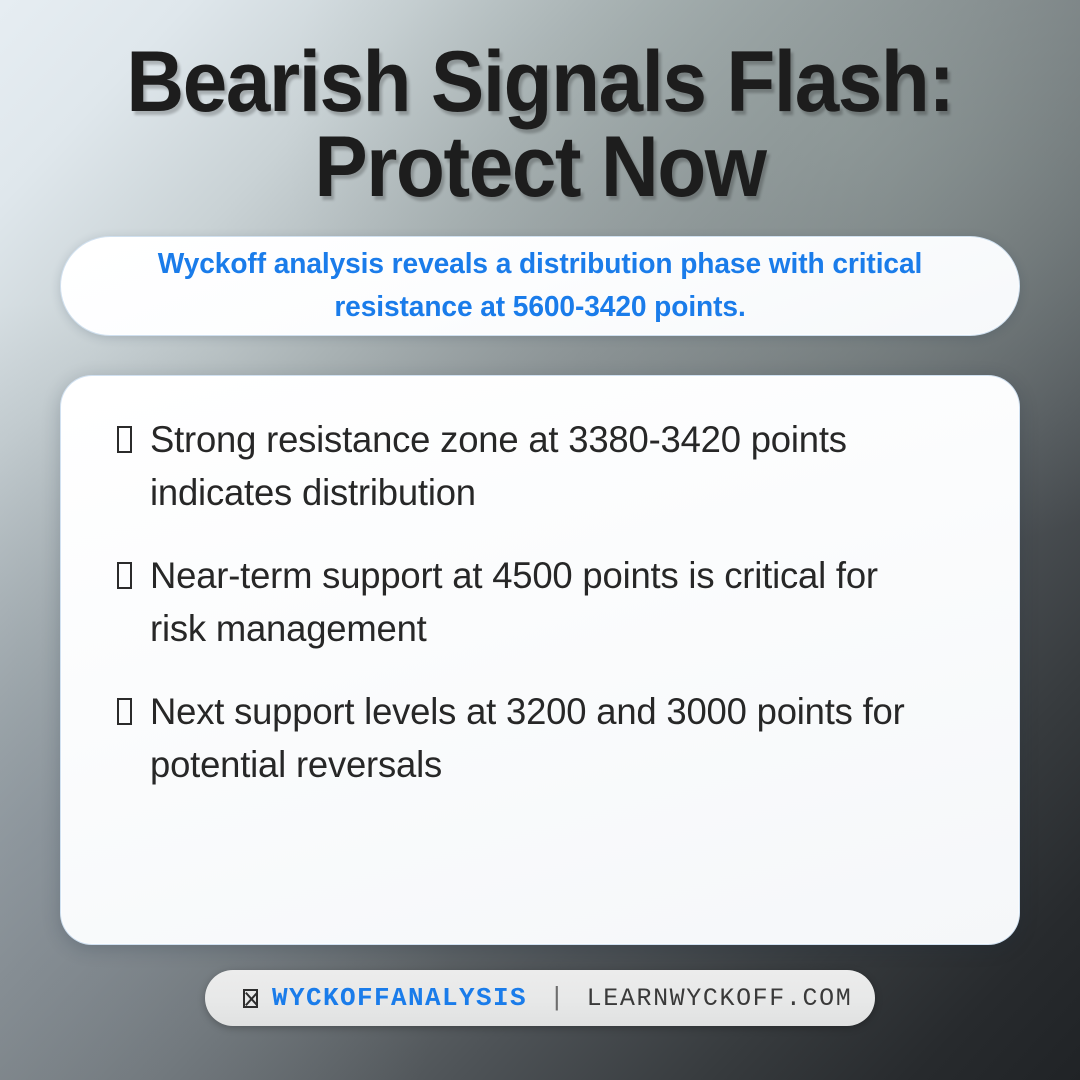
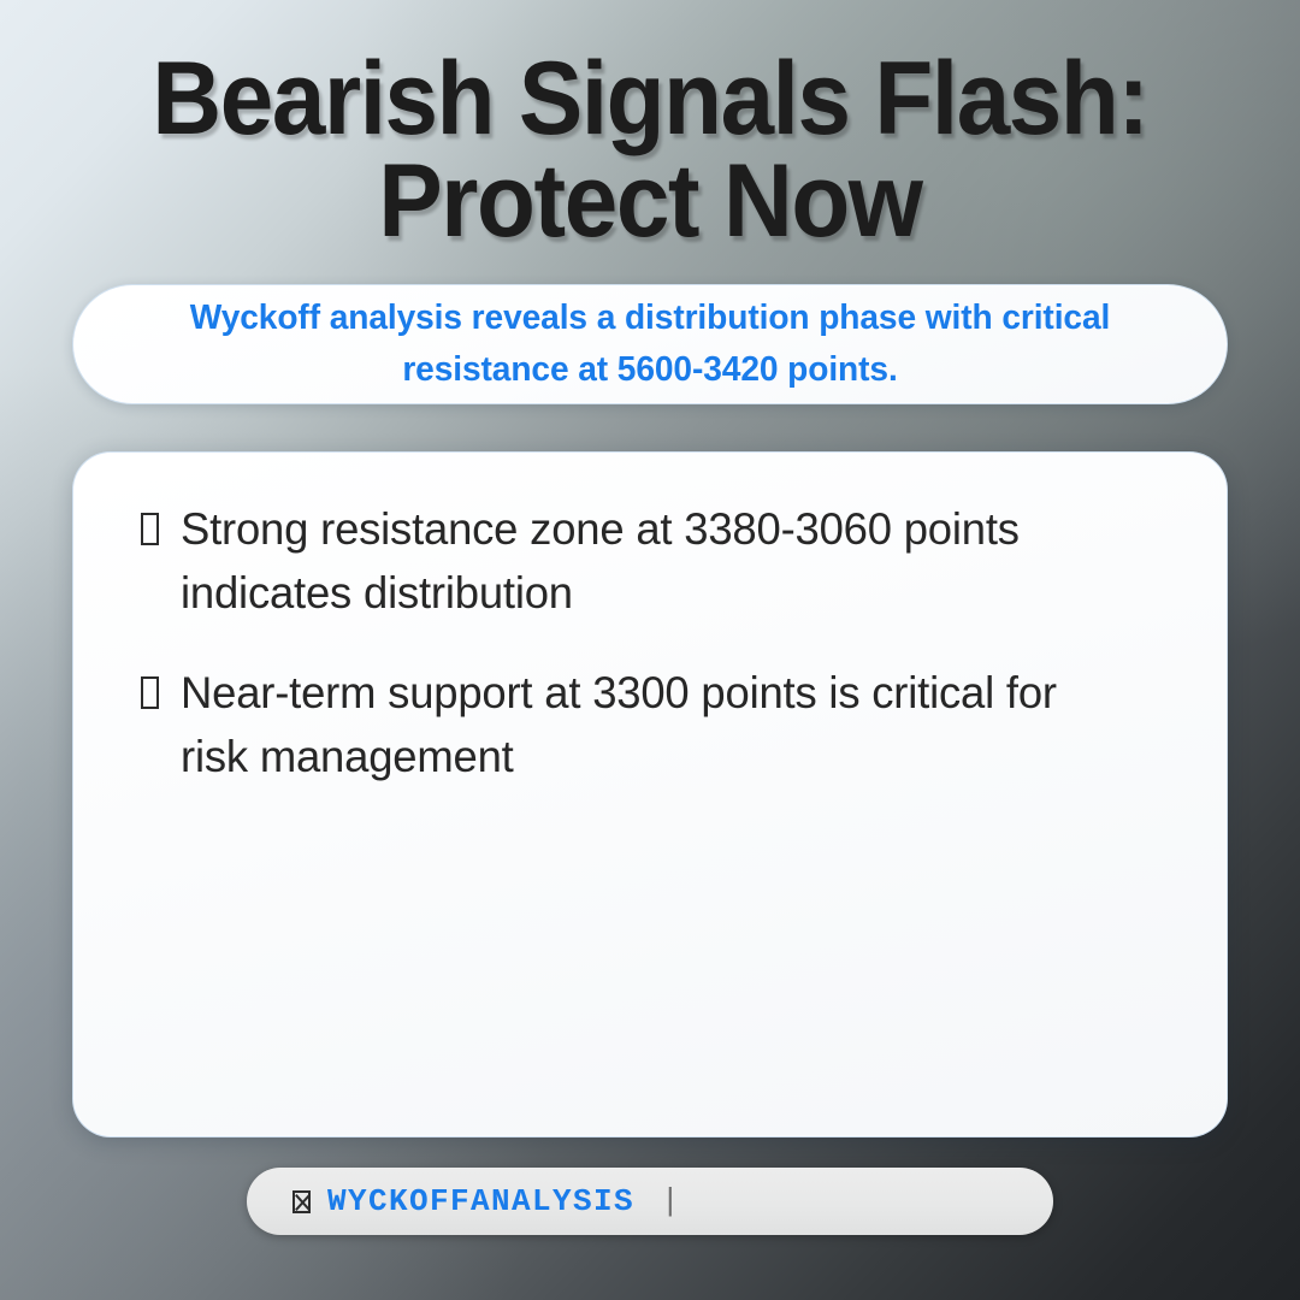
  Bearish Signals Flash:
  Protect Now
  Wyckoff analysis reveals a distribution phase with critical resistance at 5600-3420 points.
- Strong resistance zone at 3380-3420 points indicates distribution
+ Strong resistance zone at 3380-3060 points indicates distribution
- Near-term support at 4500 points is critical for risk management
+ Near-term support at 3300 points is critical for risk management
- Next support levels at 3200 and 3000 points for potential reversals
  WYCKOFFANALYSIS
  |
- LEARNWYCKOFF.COM
